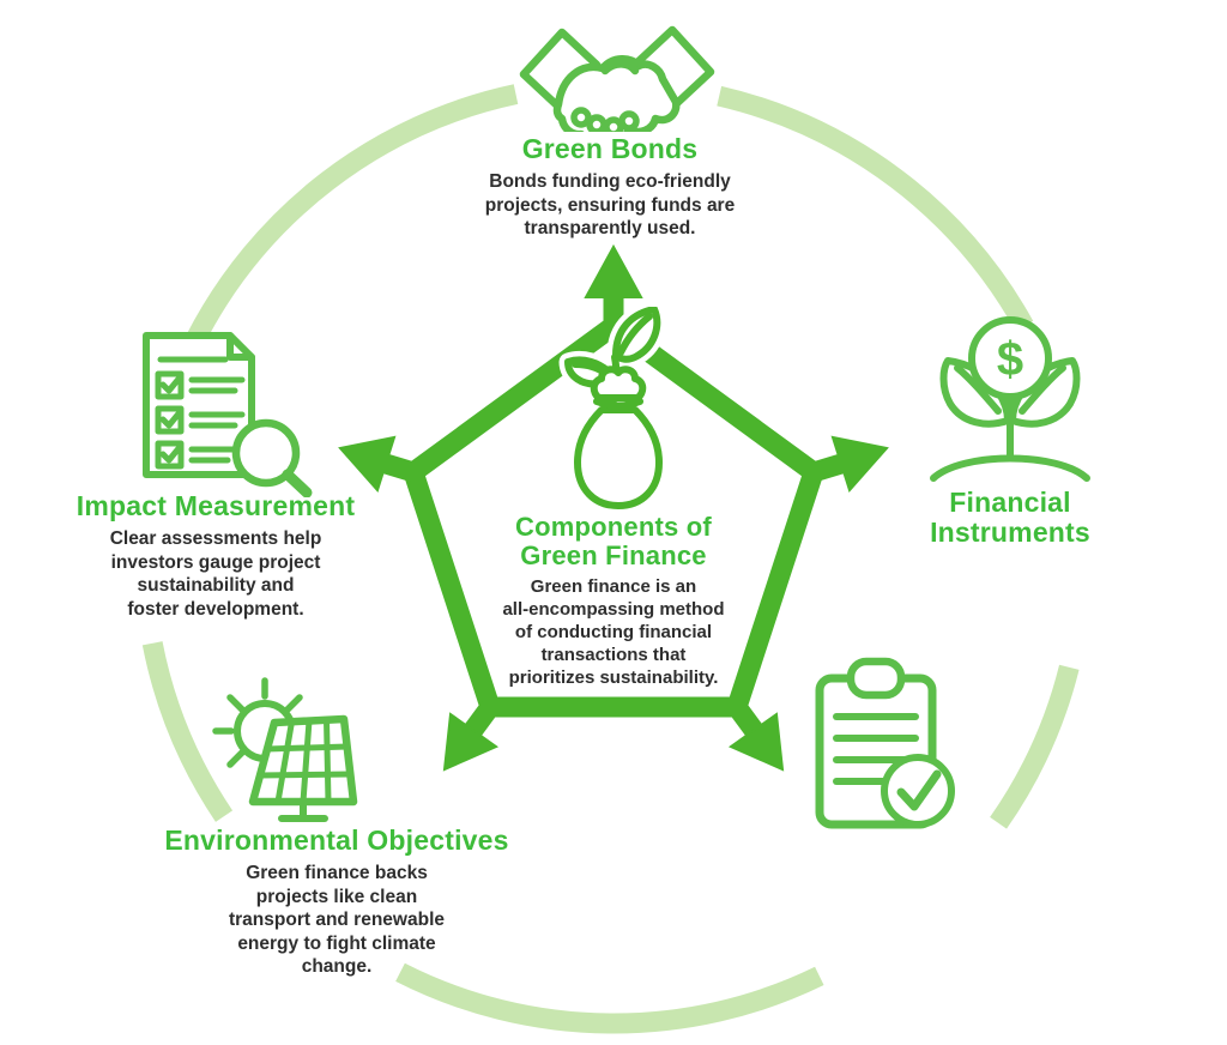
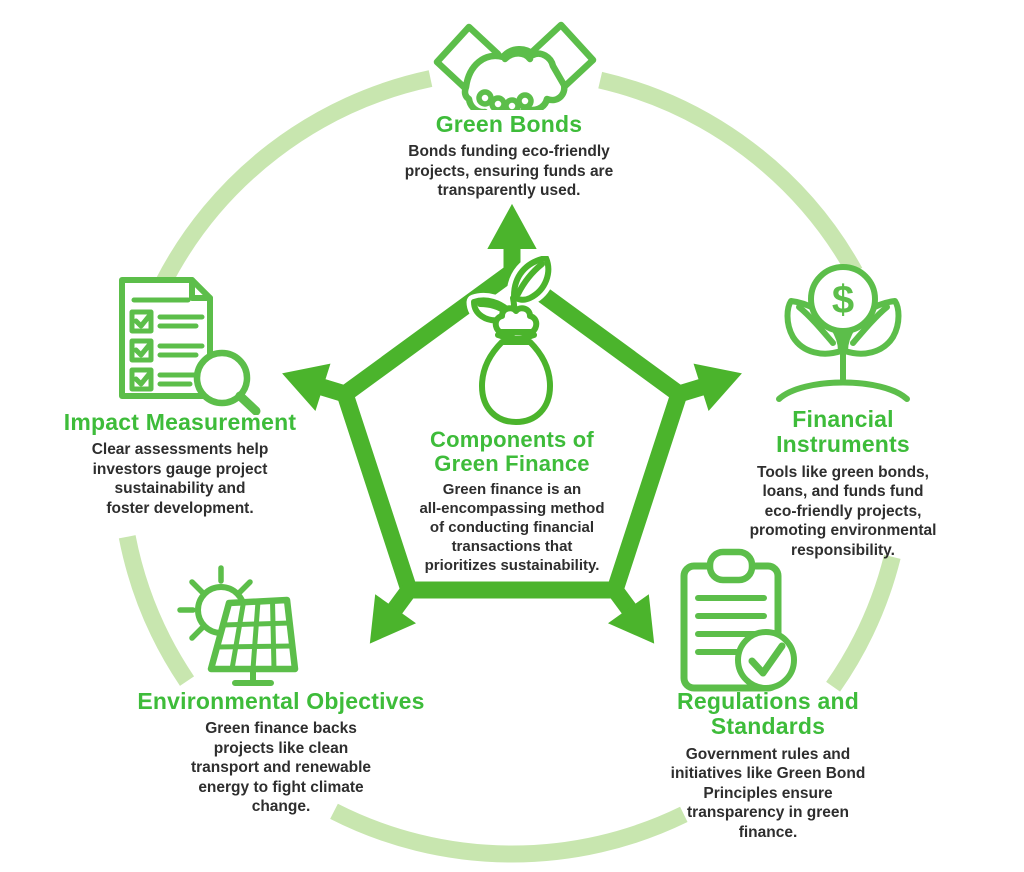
  $
  Components of
  Green Finance
  Green finance is an
  all-encompassing method
  of conducting financial
  transactions that
  prioritizes sustainability.
  Green Bonds
  Bonds funding eco-friendly
  projects, ensuring funds are
  transparently used.
  Financial Instruments
+ Tools like green bonds,
+ loans, and funds fund
+ eco-friendly projects,
+ promoting environmental
+ responsibility.
+ Regulations and Standards
+ Government rules and
+ initiatives like Green Bond
+ Principles ensure
+ transparency in green
+ finance.
  Environmental Objectives
  Green finance backs
  projects like clean
  transport and renewable
  energy to fight climate
  change.
  Impact Measurement
  Clear assessments help
  investors gauge project
  sustainability and
  foster development.
